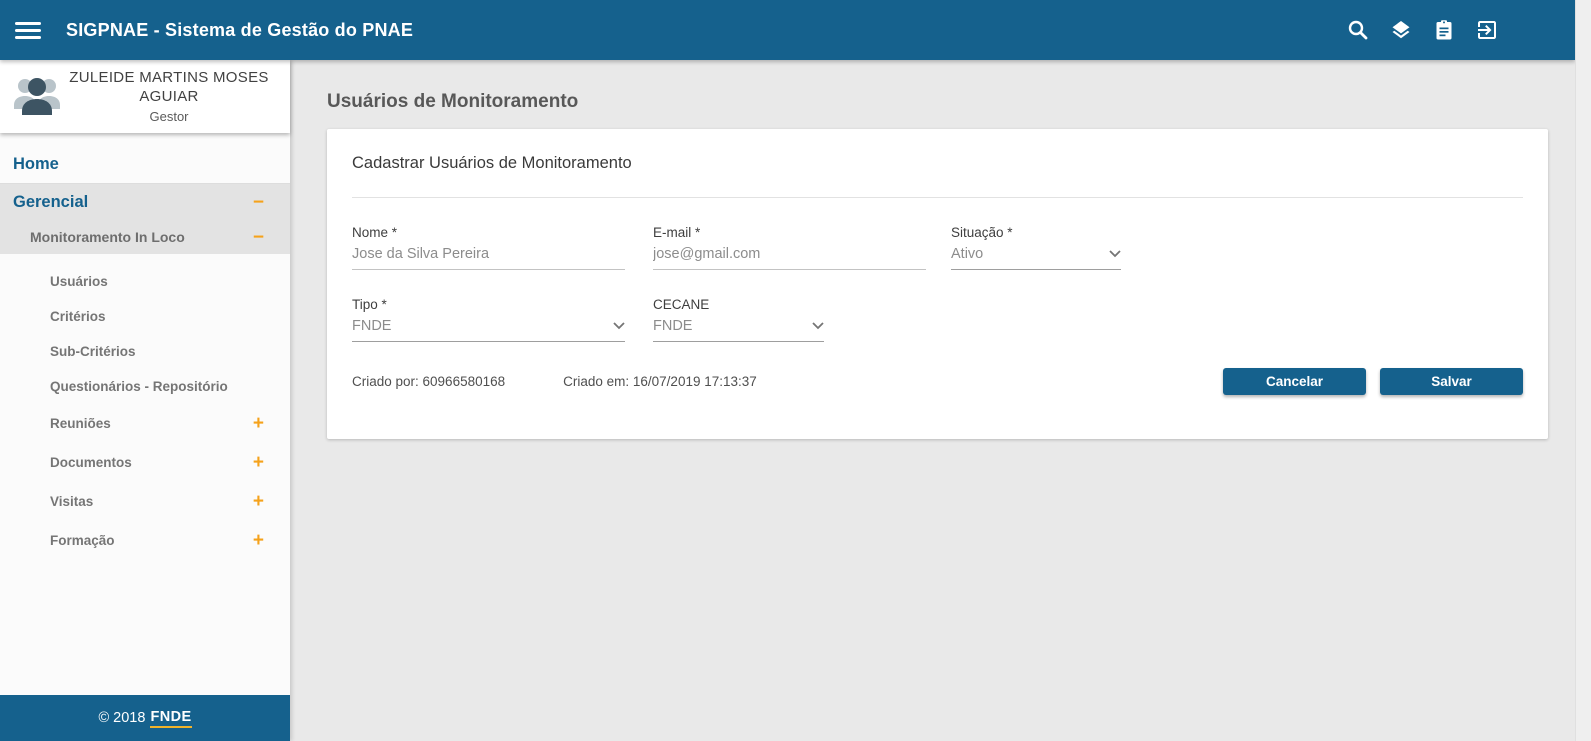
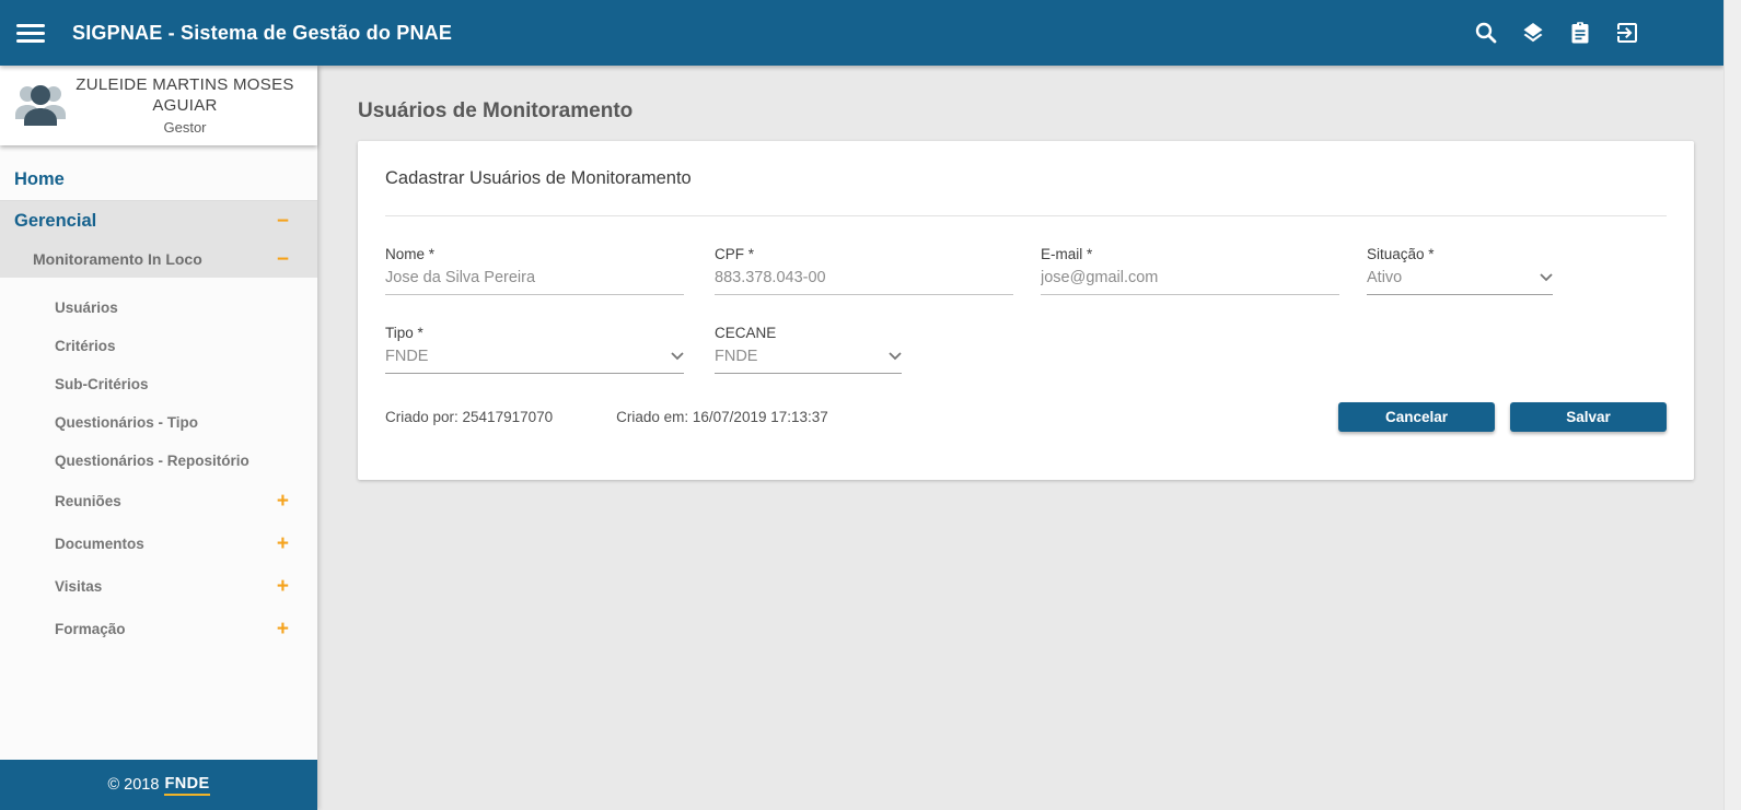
  SIGPNAE - Sistema de Gestão do PNAE
  ZULEIDE MARTINS MOSES AGUIAR
  Gestor
  Home
  Gerencial
  −
  Monitoramento In Loco
  −
  Usuários
  Critérios
  Sub-Critérios
+ Questionários - Tipo
  Questionários - Repositório
  Reuniões
  +
  Documentos
  +
  Visitas
  +
  Formação
  +
  © 2018
  FNDE
  Usuários de Monitoramento
  Cadastrar Usuários de Monitoramento
  Nome *
  Jose da Silva Pereira
+ CPF *
+ 883.378.043-00
  E-mail *
  jose@gmail.com
  Situação *
  Ativo
  Tipo *
  FNDE
  CECANE
  FNDE
- Criado por: 60966580168
+ Criado por: 25417917070
  Criado em: 16/07/2019 17:13:37
  Cancelar
  Salvar
